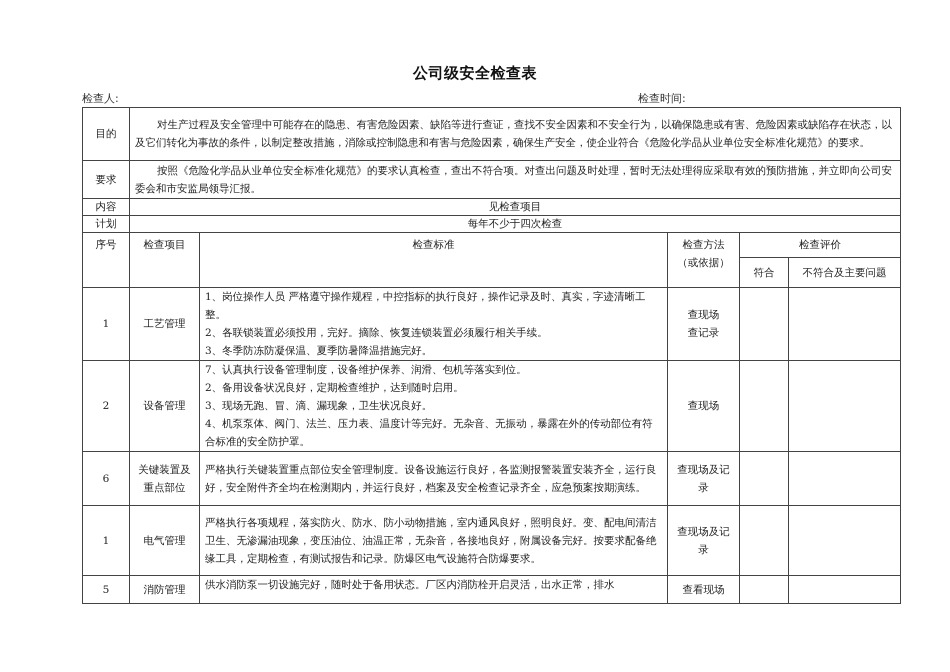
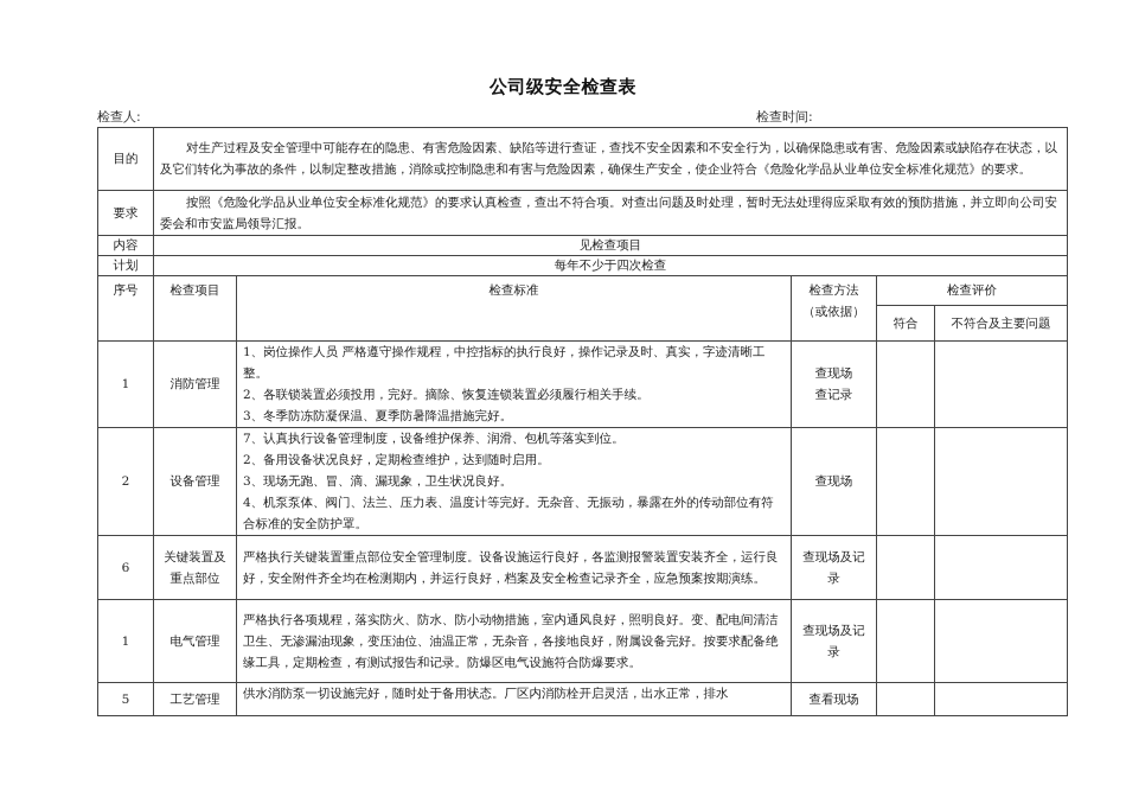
  公司级安全检查表
  检查人:
  检查时间:
  目的	对生产过程及安全管理中可能存在的隐患、有害危险因素、缺陷等进行查证，查找不安全因素和不安全行为，以确保隐患或有害、危险因素或缺陷存在状态，以及它们转化为事故的条件，以制定整改措施，消除或控制隐患和有害与危险因素，确保生产安全，使企业符合《危险化学品从业单位安全标准化规范》的要求。
  要求	按照《危险化学品从业单位安全标准化规范》的要求认真检查，查出不符合项。对查出问题及时处理，暂时无法处理得应采取有效的预防措施，并立即向公司安委会和市安监局领导汇报。
  内容	见检查项目
  计划	每年不少于四次检查
  序号	检查项目	检查标准	检查方法（或依据）	检查评价
  符合	不符合及主要问题
- 1	工艺管理	1、岗位操作人员 严格遵守操作规程，中控指标的执行良好，操作记录及时、真实，字迹清晰工整。 2、各联锁装置必须投用，完好。摘除、恢复连锁装置必须履行相关手续。 3、冬季防冻防凝保温、夏季防暑降温措施完好。	查现场 查记录
+ 1	消防管理	1、岗位操作人员 严格遵守操作规程，中控指标的执行良好，操作记录及时、真实，字迹清晰工整。 2、各联锁装置必须投用，完好。摘除、恢复连锁装置必须履行相关手续。 3、冬季防冻防凝保温、夏季防暑降温措施完好。	查现场 查记录
  2	设备管理	7、认真执行设备管理制度，设备维护保养、润滑、包机等落实到位。 2、备用设备状况良好，定期检查维护，达到随时启用。 3、现场无跑、冒、滴、漏现象，卫生状况良好。 4、机泵泵体、阀门、法兰、压力表、温度计等完好。无杂音、无振动，暴露在外的传动部位有符合标准的安全防护罩。	查现场
  6	关键装置及重点部位	严格执行关键装置重点部位安全管理制度。设备设施运行良好，各监测报警装置安装齐全，运行良好，安全附件齐全均在检测期内，并运行良好，档案及安全检查记录齐全，应急预案按期演练。	查现场及记录
  1	电气管理	严格执行各项规程，落实防火、防水、防小动物措施，室内通风良好，照明良好。变、配电间清洁卫生、无渗漏油现象，变压油位、油温正常，无杂音，各接地良好，附属设备完好。按要求配备绝缘工具，定期检查，有测试报告和记录。防爆区电气设施符合防爆要求。	查现场及记录
- 5	消防管理	供水消防泵一切设施完好，随时处于备用状态。厂区内消防栓开启灵活，出水正常，排水	查看现场
+ 5	工艺管理	供水消防泵一切设施完好，随时处于备用状态。厂区内消防栓开启灵活，出水正常，排水	查看现场
